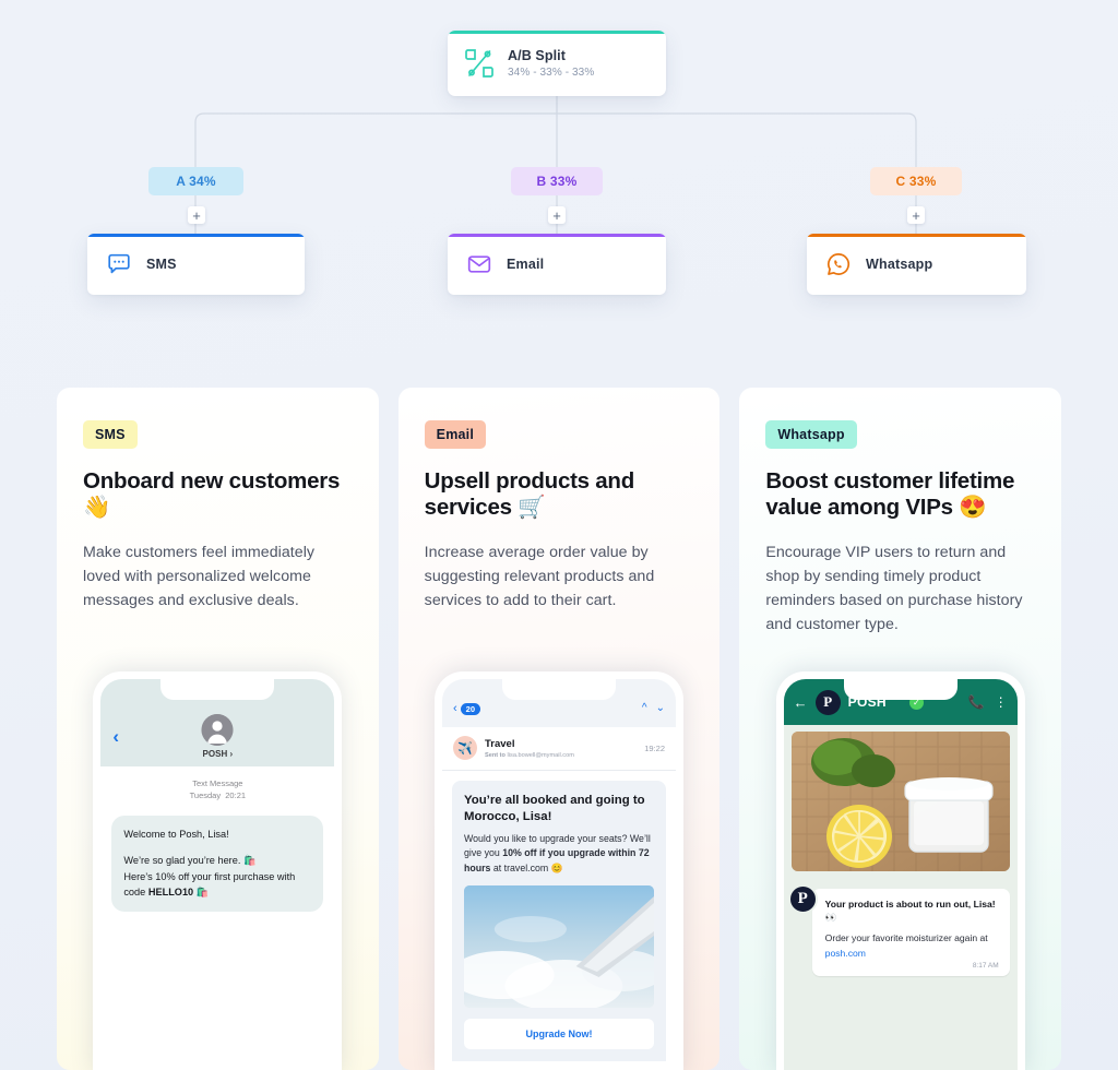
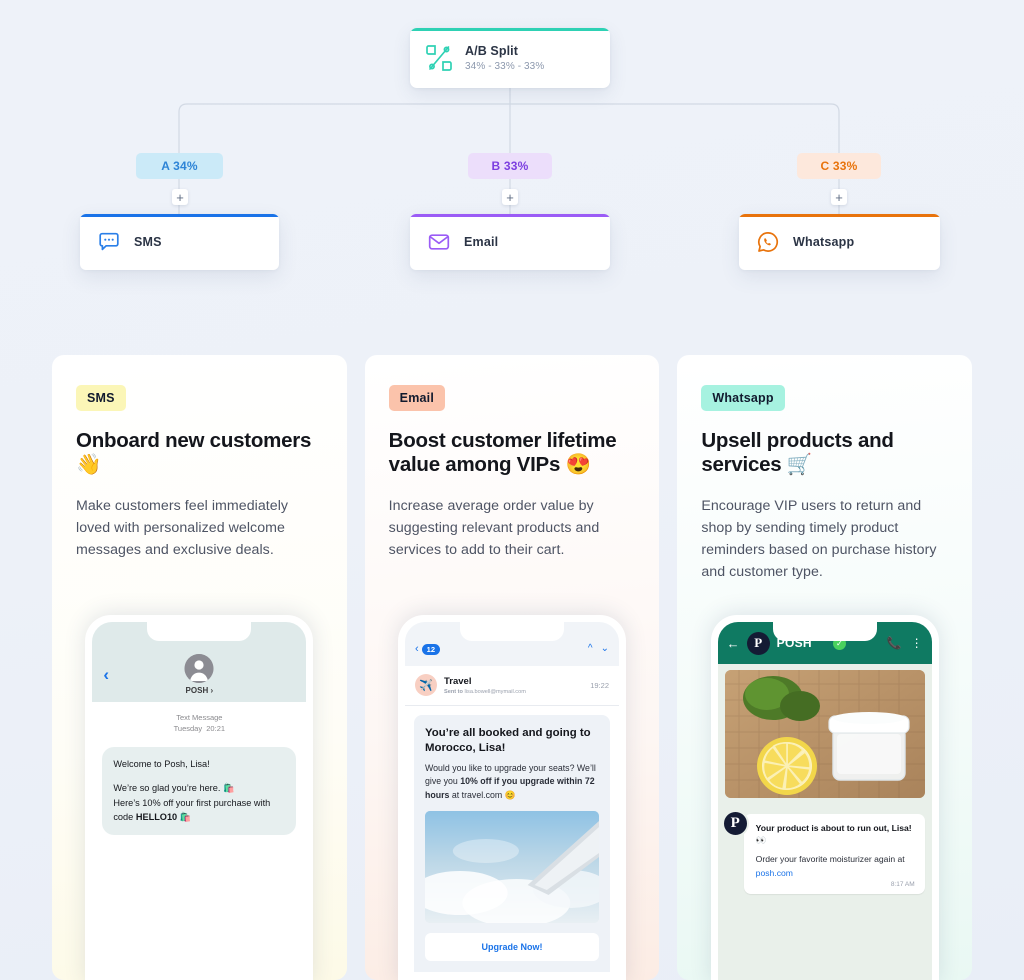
  A/B Split
  34% - 33% - 33%
  A 34%
  B 33%
  C 33%
  +
  +
  +
  SMS
  Email
  Whatsapp
  SMS
  Onboard new customers 👋
  Make customers feel immediately loved with personalized welcome messages and exclusive deals.
  ‹
  POSH ›
  Text Message
  Tuesday 20:21
  Welcome to Posh, Lisa!
  We’re so glad you’re here. 🛍️
  Here’s 10% off your first purchase with code HELLO10 🛍️
  Email
- Upsell products and services 🛒
+ Boost customer lifetime value among VIPs 😍
  Increase average order value by suggesting relevant products and services to add to their cart.
  ‹
- 20
+ 12
  ^
  ⌄
  ✈️
  Travel
  19:22
  You’re all booked and going to Morocco, Lisa!
  Would you like to upgrade your seats? We’ll give you 10% off if you upgrade within 72 hours at travel.com 😊
  Upgrade Now!
  Whatsapp
- Boost customer lifetime value among VIPs 😍
+ Upsell products and services 🛒
  Encourage VIP users to return and shop by sending timely product reminders based on purchase history and customer type.
  ←
  P
  POSH
  ✓
  📞
  ⋮
  P
  Your product is about to run out, Lisa! 👀
  Order your favorite moisturizer again at
  posh.com
